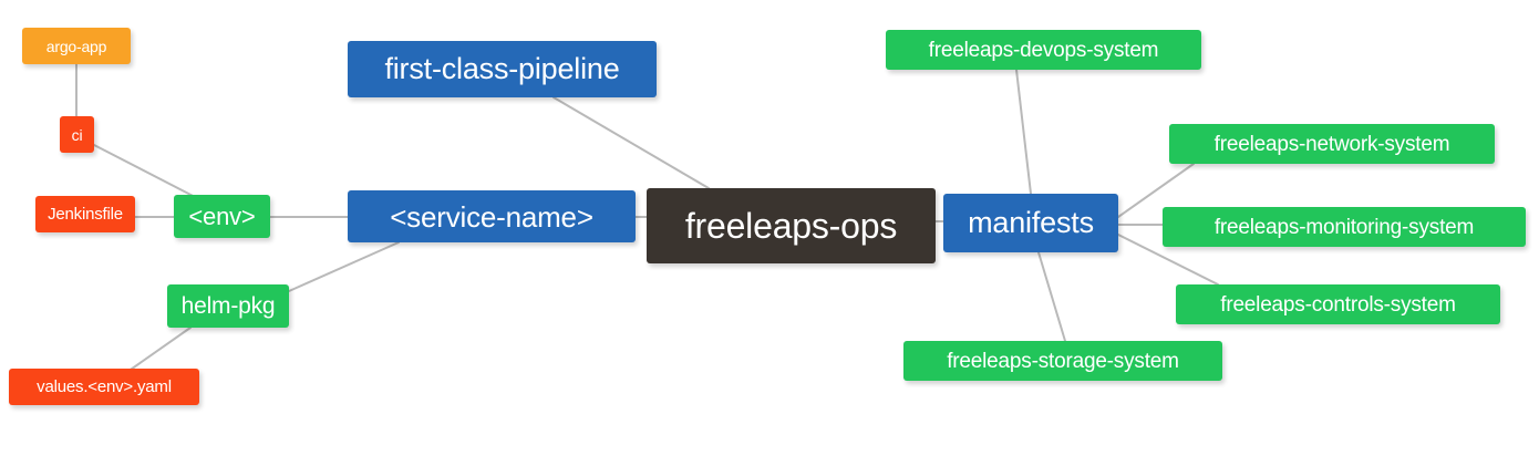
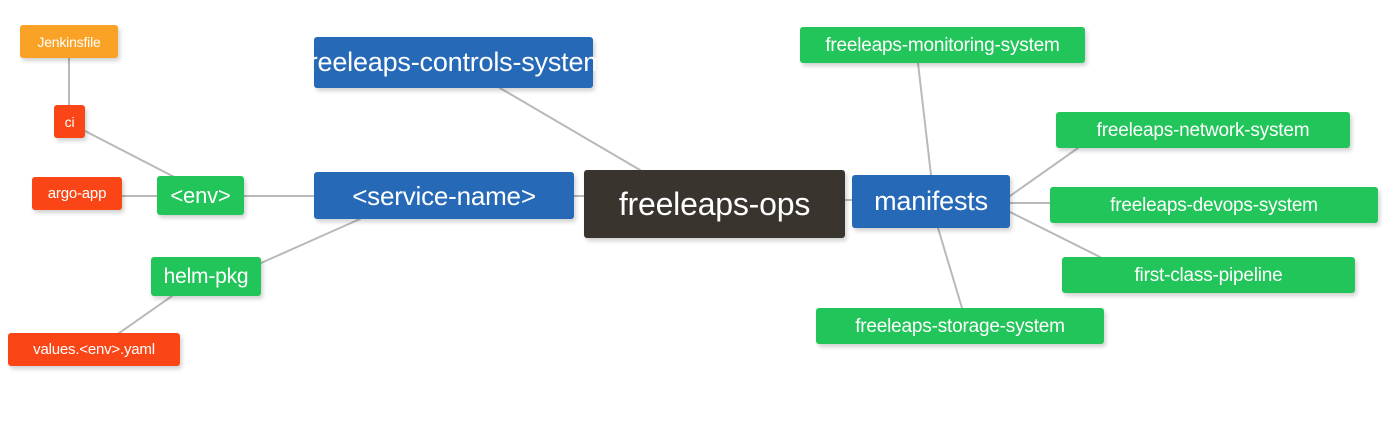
- argo-app
+ Jenkinsfile
  ci
- Jenkinsfile
+ argo-app
  <env>
  helm-pkg
  values.<env>.yaml
- first-class-pipeline
+ freeleaps-controls-system
  <service-name>
  freeleaps-ops
  manifests
- freeleaps-devops-system
+ freeleaps-monitoring-system
  freeleaps-network-system
- freeleaps-monitoring-system
+ freeleaps-devops-system
- freeleaps-controls-system
+ first-class-pipeline
  freeleaps-storage-system
